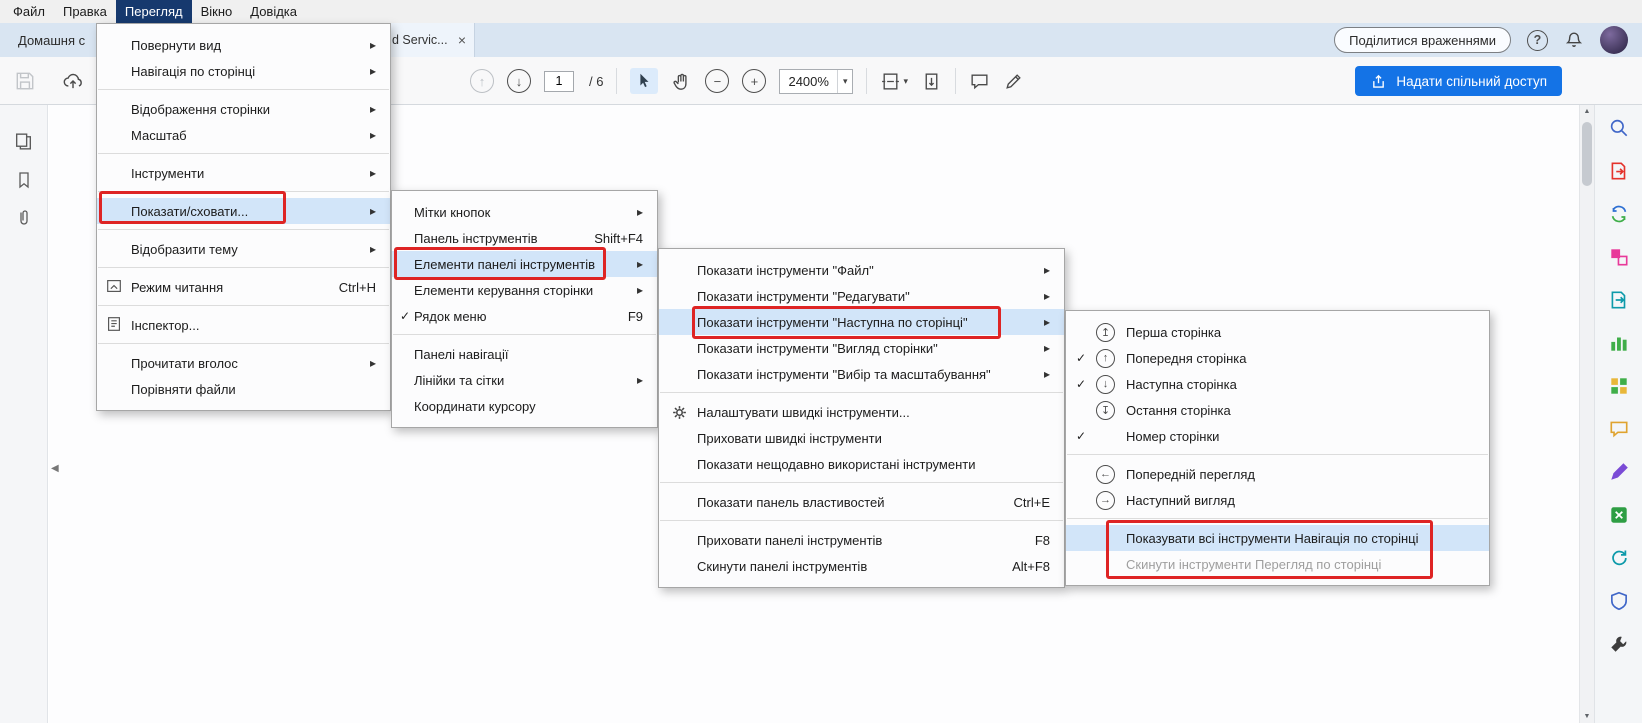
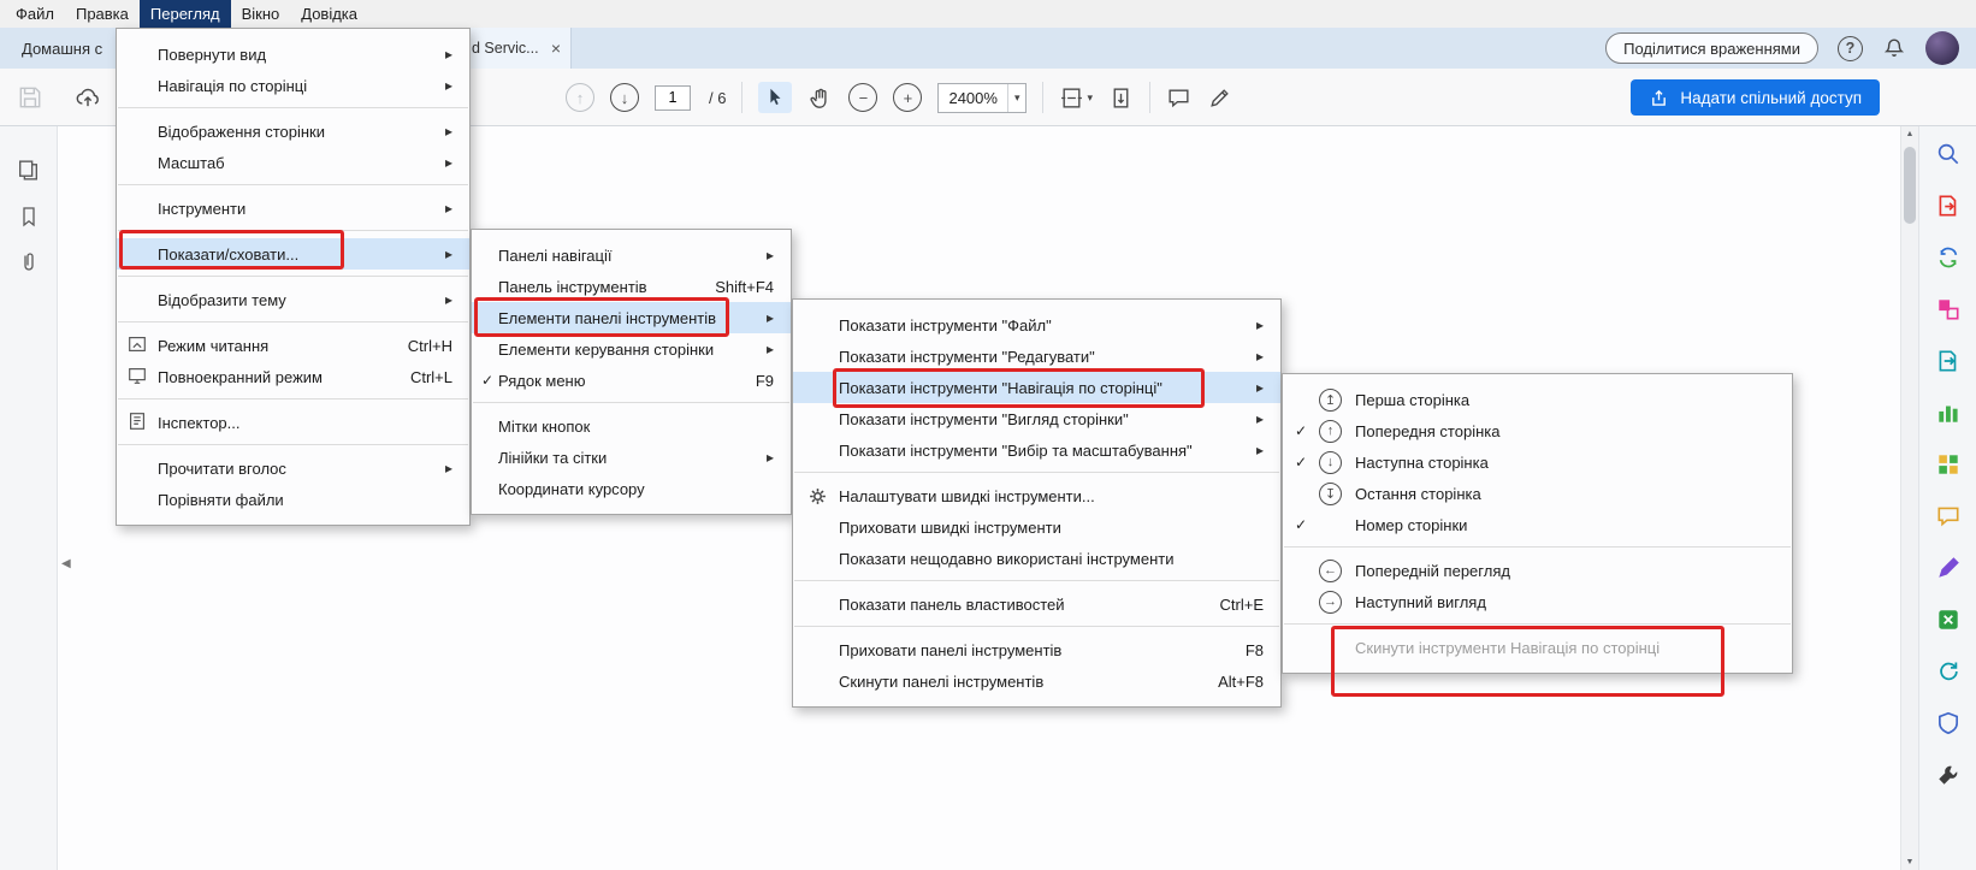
  Файл
  Правка
  Перегляд
  Вікно
  Довідка
  Домашня с
  d Servic...
  ×
  Поділитися враженнями
  ?
  ↑
  ↓
  1
  / 6
  −
  +
  2400%
  ▾
  ▾
  Надати спільний доступ
  ◀
  Повернути вид
  ▸
  Навігація по сторінці
  ▸
  Відображення сторінки
  ▸
  Масштаб
  ▸
  Інструменти
  ▸
  Показати/сховати...
  ▸
  Відобразити тему
  ▸
  Режим читання
  Ctrl+H
+ Повноекранний режим
+ Ctrl+L
  Інспектор...
  Прочитати вголос
  ▸
  Порівняти файли
- Мітки кнопок
+ Панелі навігації
  ▸
  Панель інструментів
  Shift+F4
  Елементи панелі інструментів
  ▸
  Елементи керування сторінки
  ▸
  ✓
  Рядок меню
  F9
- Панелі навігації
+ Мітки кнопок
  Лінійки та сітки
  ▸
  Координати курсору
  Показати інструменти "Файл"
  ▸
  Показати інструменти "Редагувати"
  ▸
- Показати інструменти "Наступна по сторінці"
+ Показати інструменти "Навігація по сторінці"
  ▸
  Показати інструменти "Вигляд сторінки"
  ▸
  Показати інструменти "Вибір та масштабування"
  ▸
  Налаштувати швидкі інструменти...
  Приховати швидкі інструменти
  Показати нещодавно використані інструменти
  Показати панель властивостей
  Ctrl+E
  Приховати панелі інструментів
  F8
  Скинути панелі інструментів
  Alt+F8
  ↥
  Перша сторінка
  ✓
  ↑
  Попередня сторінка
  ✓
  ↓
  Наступна сторінка
  ↧
  Остання сторінка
  ✓
  Номер сторінки
  ←
  Попередній перегляд
  →
  Наступний вигляд
- Показувати всі інструменти Навігація по сторінці
- Скинути інструменти Перегляд по сторінці
+ Скинути інструменти Навігація по сторінці
